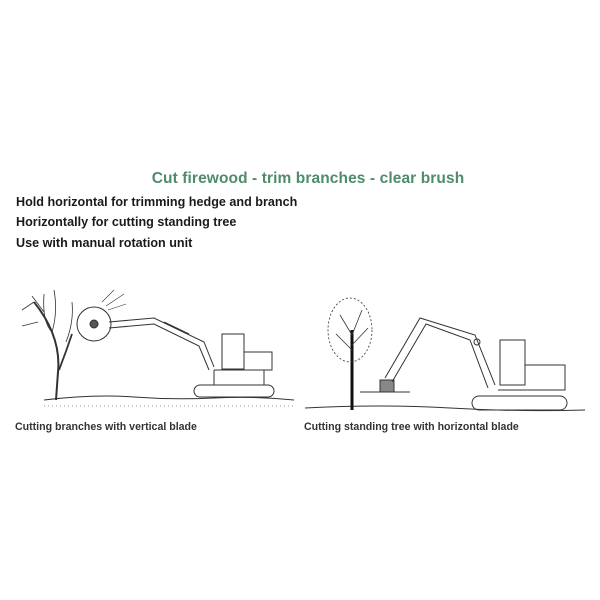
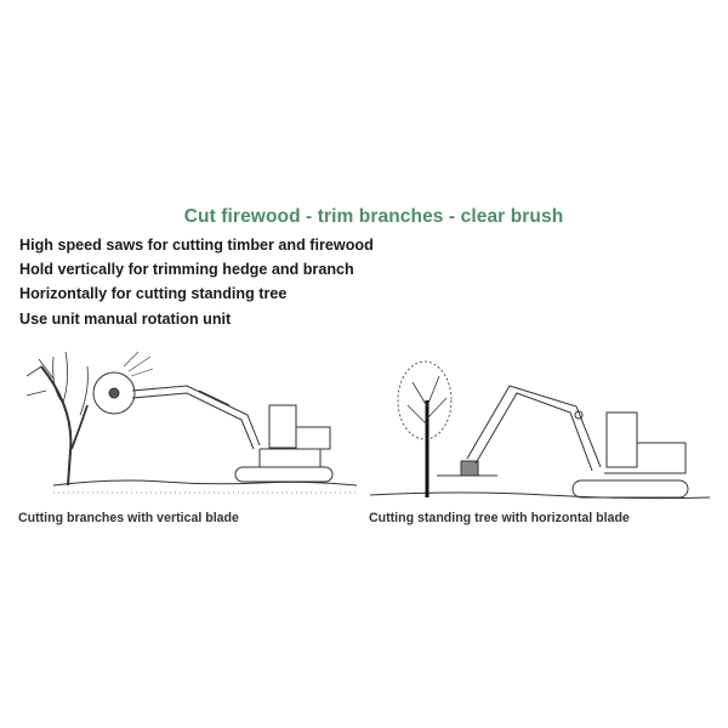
  Cut firewood - trim branches - clear brush
+ High speed saws for cutting timber and firewood
- Hold horizontal for trimming hedge and branch
+ Hold vertically for trimming hedge and branch
  Horizontally for cutting standing tree
- Use with manual rotation unit
+ Use unit manual rotation unit
  Cutting branches with vertical blade
  Cutting standing tree with horizontal blade
